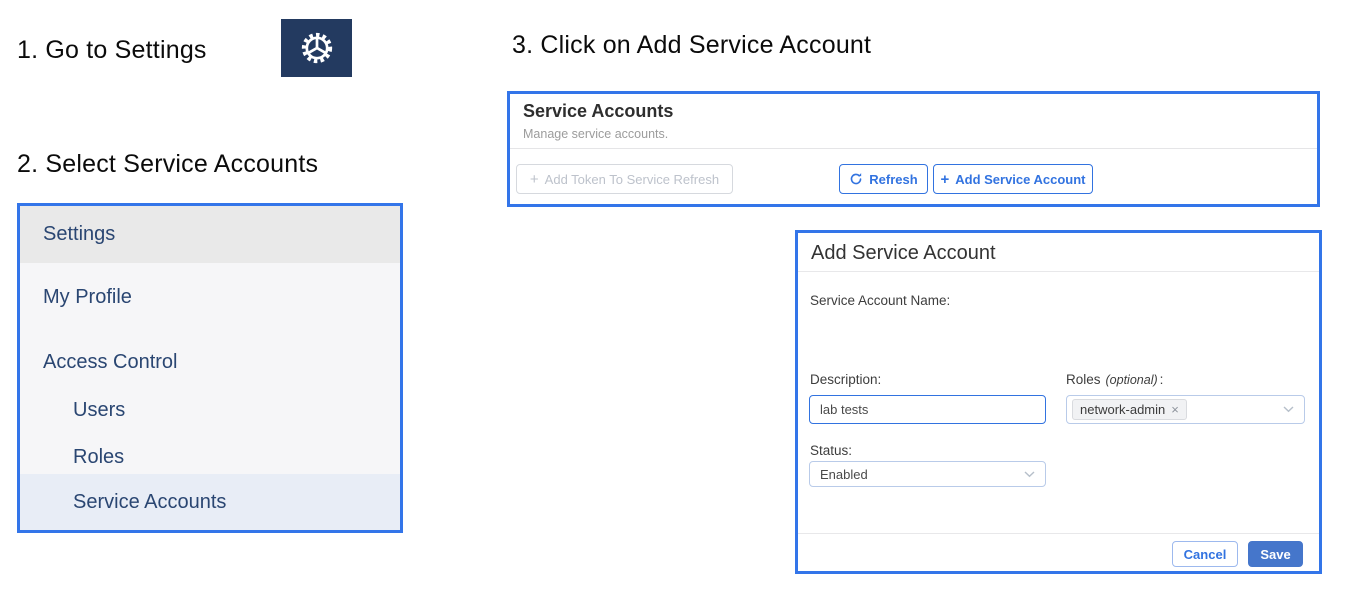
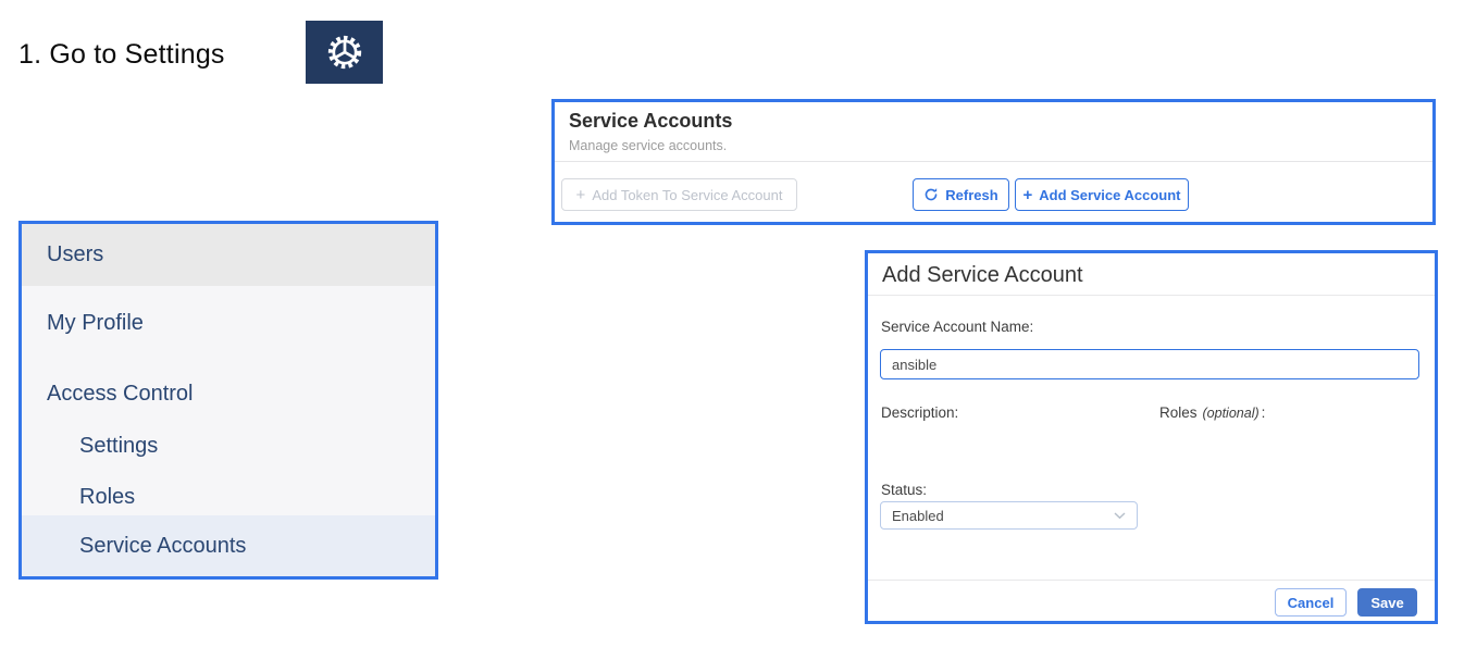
  1. Go to Settings
- 2. Select Service Accounts
- 3. Click on Add Service Account
- Settings
+ Users
  My Profile
  Access Control
- Users
+ Settings
  Roles
  Service Accounts
  Service Accounts
  Manage service accounts.
  +
- Add Token To Service Refresh
+ Add Token To Service Account
  Refresh
  +
  Add Service Account
  Add Service Account
  Service Account Name:
+ ansible
  Description:
  Roles (optional) :
- lab tests
- network-admin
- ×
  Status:
  Enabled
  Cancel
  Save
